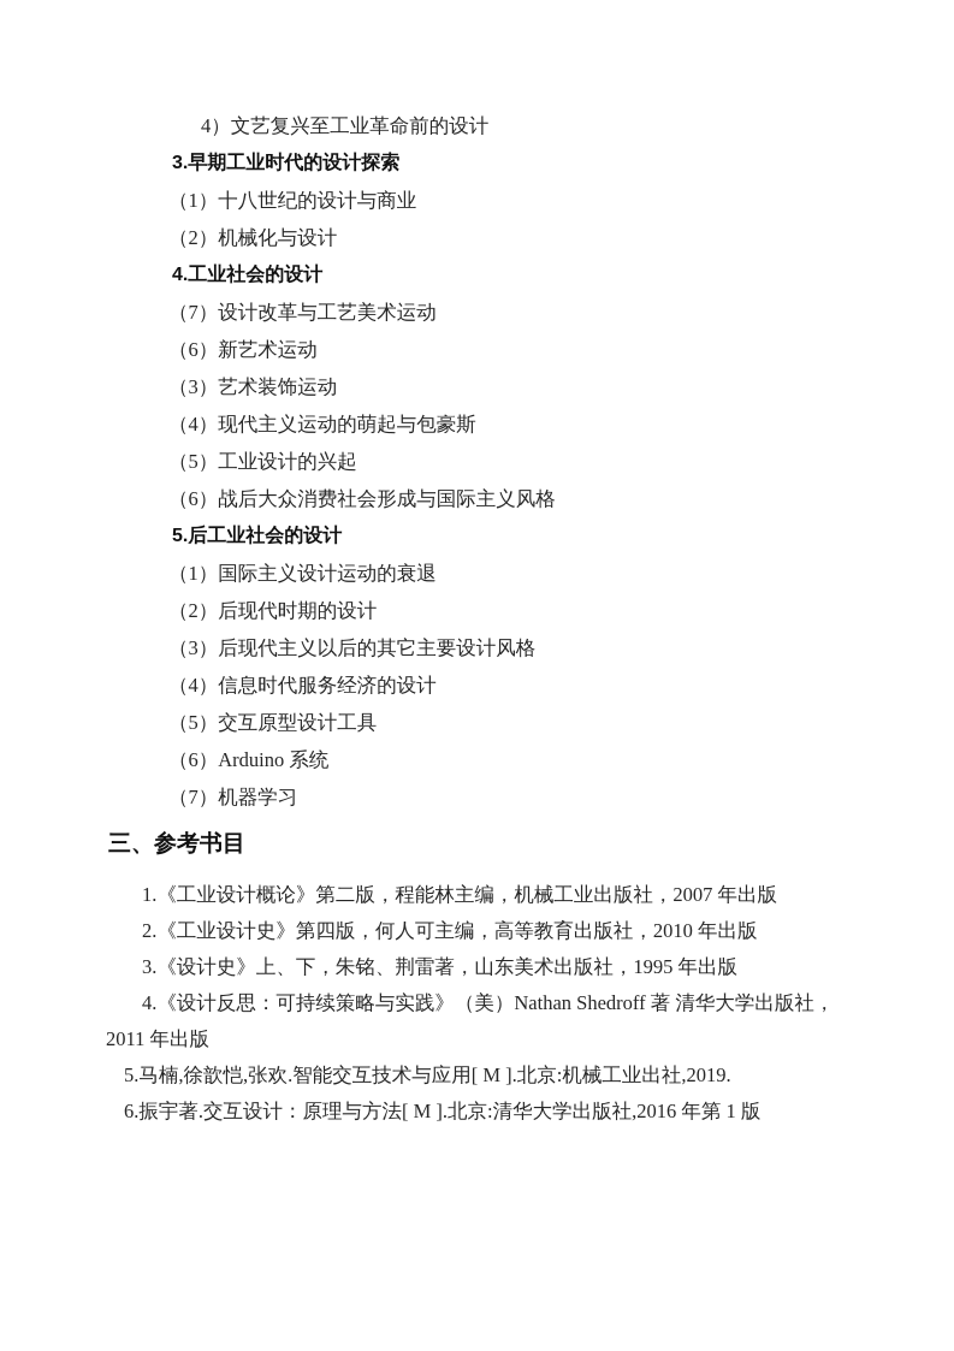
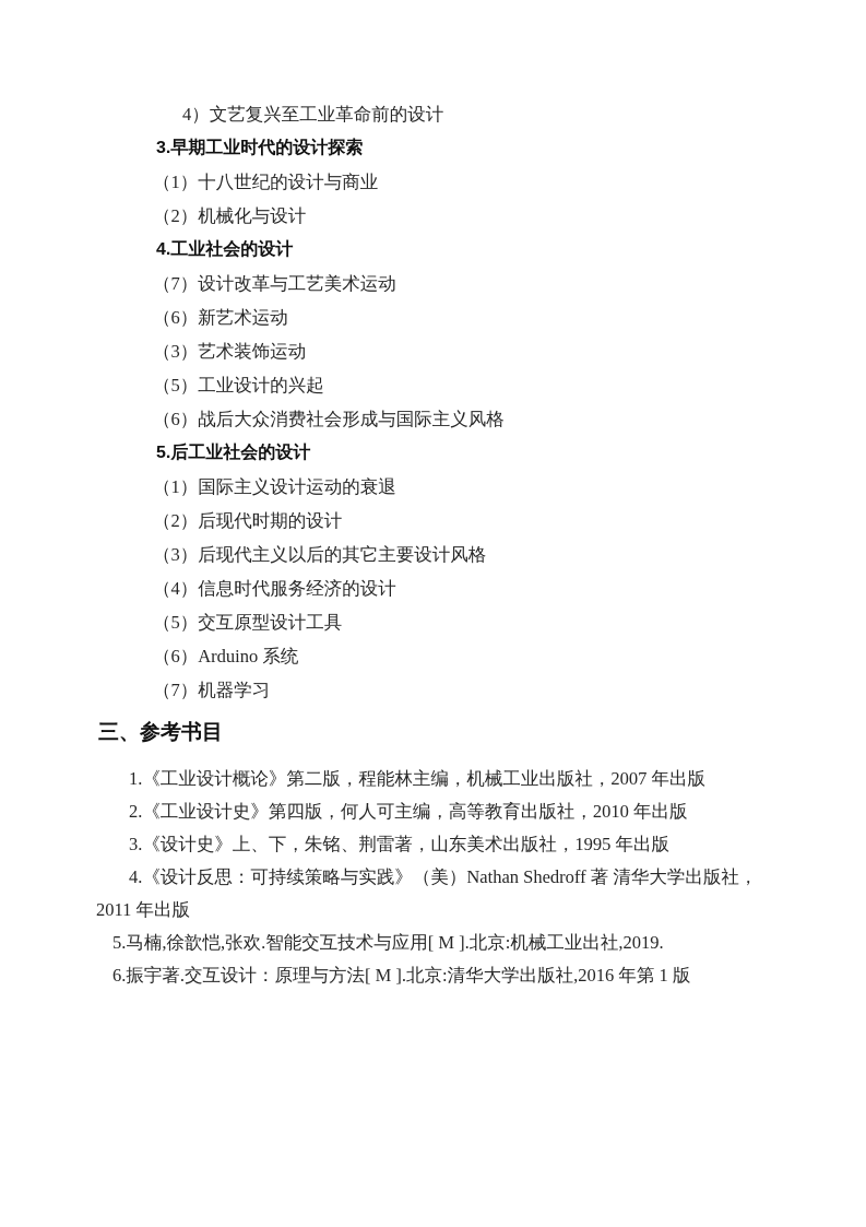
  4）文艺复兴至工业革命前的设计
  3.早期工业时代的设计探索
  （1）十八世纪的设计与商业
  （2）机械化与设计
  4.工业社会的设计
  （7）设计改革与工艺美术运动
  （6）新艺术运动
  （3）艺术装饰运动
- （4）现代主义运动的萌起与包豪斯
  （5）工业设计的兴起
  （6）战后大众消费社会形成与国际主义风格
  5.后工业社会的设计
  （1）国际主义设计运动的衰退
  （2）后现代时期的设计
  （3）后现代主义以后的其它主要设计风格
  （4）信息时代服务经济的设计
  （5）交互原型设计工具
  （6）Arduino 系统
  （7）机器学习
  三、参考书目
  1.《工业设计概论》第二版，程能林主编，机械工业出版社，2007 年出版
  2.《工业设计史》第四版，何人可主编，高等教育出版社，2010 年出版
  3.《设计史》上、下，朱铭、荆雷著，山东美术出版社，1995 年出版
  4.《设计反思：可持续策略与实践》（美）Nathan Shedroff 著 清华大学出版社，2011 年出版
  5.马楠,徐歆恺,张欢.智能交互技术与应用[ M ].北京:机械工业出社,2019.
  6.振宇著.交互设计：原理与方法[ M ].北京:清华大学出版社,2016 年第 1 版
